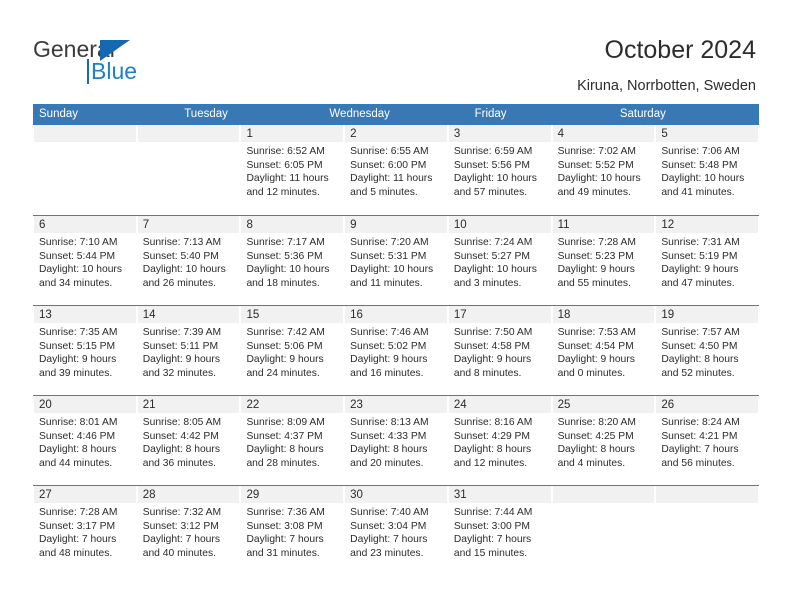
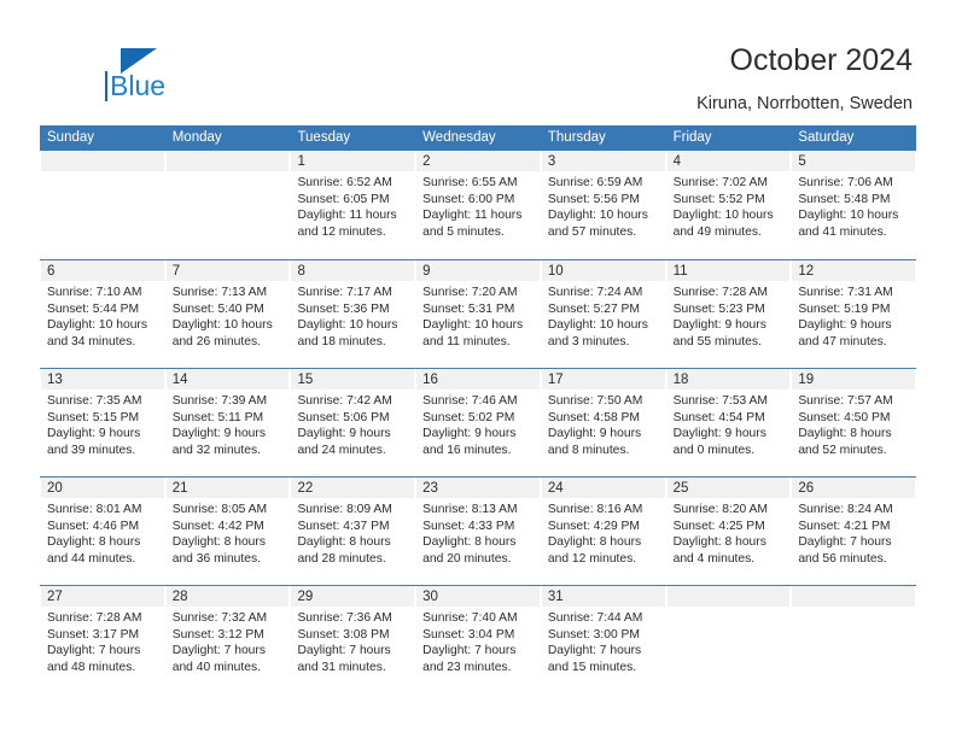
- General
  Blue
  October 2024
  Kiruna, Norrbotten, Sweden
  Sunday
+ Monday
  Tuesday
  Wednesday
+ Thursday
  Friday
  Saturday
  1
  Sunrise: 6:52 AM
  Sunset: 6:05 PM
  Daylight: 11 hours
  and 12 minutes.
  2
  Sunrise: 6:55 AM
  Sunset: 6:00 PM
  Daylight: 11 hours
  and 5 minutes.
  3
  Sunrise: 6:59 AM
  Sunset: 5:56 PM
  Daylight: 10 hours
  and 57 minutes.
  4
  Sunrise: 7:02 AM
  Sunset: 5:52 PM
  Daylight: 10 hours
  and 49 minutes.
  5
  Sunrise: 7:06 AM
  Sunset: 5:48 PM
  Daylight: 10 hours
  and 41 minutes.
  6
  Sunrise: 7:10 AM
  Sunset: 5:44 PM
  Daylight: 10 hours
  and 34 minutes.
  7
  Sunrise: 7:13 AM
  Sunset: 5:40 PM
  Daylight: 10 hours
  and 26 minutes.
  8
  Sunrise: 7:17 AM
  Sunset: 5:36 PM
  Daylight: 10 hours
  and 18 minutes.
  9
  Sunrise: 7:20 AM
  Sunset: 5:31 PM
  Daylight: 10 hours
  and 11 minutes.
  10
  Sunrise: 7:24 AM
  Sunset: 5:27 PM
  Daylight: 10 hours
  and 3 minutes.
  11
  Sunrise: 7:28 AM
  Sunset: 5:23 PM
  Daylight: 9 hours
  and 55 minutes.
  12
  Sunrise: 7:31 AM
  Sunset: 5:19 PM
  Daylight: 9 hours
  and 47 minutes.
  13
  Sunrise: 7:35 AM
  Sunset: 5:15 PM
  Daylight: 9 hours
  and 39 minutes.
  14
  Sunrise: 7:39 AM
  Sunset: 5:11 PM
  Daylight: 9 hours
  and 32 minutes.
  15
  Sunrise: 7:42 AM
  Sunset: 5:06 PM
  Daylight: 9 hours
  and 24 minutes.
  16
  Sunrise: 7:46 AM
  Sunset: 5:02 PM
  Daylight: 9 hours
  and 16 minutes.
  17
  Sunrise: 7:50 AM
  Sunset: 4:58 PM
  Daylight: 9 hours
  and 8 minutes.
  18
  Sunrise: 7:53 AM
  Sunset: 4:54 PM
  Daylight: 9 hours
  and 0 minutes.
  19
  Sunrise: 7:57 AM
  Sunset: 4:50 PM
  Daylight: 8 hours
  and 52 minutes.
  20
  Sunrise: 8:01 AM
  Sunset: 4:46 PM
  Daylight: 8 hours
  and 44 minutes.
  21
  Sunrise: 8:05 AM
  Sunset: 4:42 PM
  Daylight: 8 hours
  and 36 minutes.
  22
  Sunrise: 8:09 AM
  Sunset: 4:37 PM
  Daylight: 8 hours
  and 28 minutes.
  23
  Sunrise: 8:13 AM
  Sunset: 4:33 PM
  Daylight: 8 hours
  and 20 minutes.
  24
  Sunrise: 8:16 AM
  Sunset: 4:29 PM
  Daylight: 8 hours
  and 12 minutes.
  25
  Sunrise: 8:20 AM
  Sunset: 4:25 PM
  Daylight: 8 hours
  and 4 minutes.
  26
  Sunrise: 8:24 AM
  Sunset: 4:21 PM
  Daylight: 7 hours
  and 56 minutes.
  27
  Sunrise: 7:28 AM
  Sunset: 3:17 PM
  Daylight: 7 hours
  and 48 minutes.
  28
  Sunrise: 7:32 AM
  Sunset: 3:12 PM
  Daylight: 7 hours
  and 40 minutes.
  29
  Sunrise: 7:36 AM
  Sunset: 3:08 PM
  Daylight: 7 hours
  and 31 minutes.
  30
  Sunrise: 7:40 AM
  Sunset: 3:04 PM
  Daylight: 7 hours
  and 23 minutes.
  31
  Sunrise: 7:44 AM
  Sunset: 3:00 PM
  Daylight: 7 hours
  and 15 minutes.
